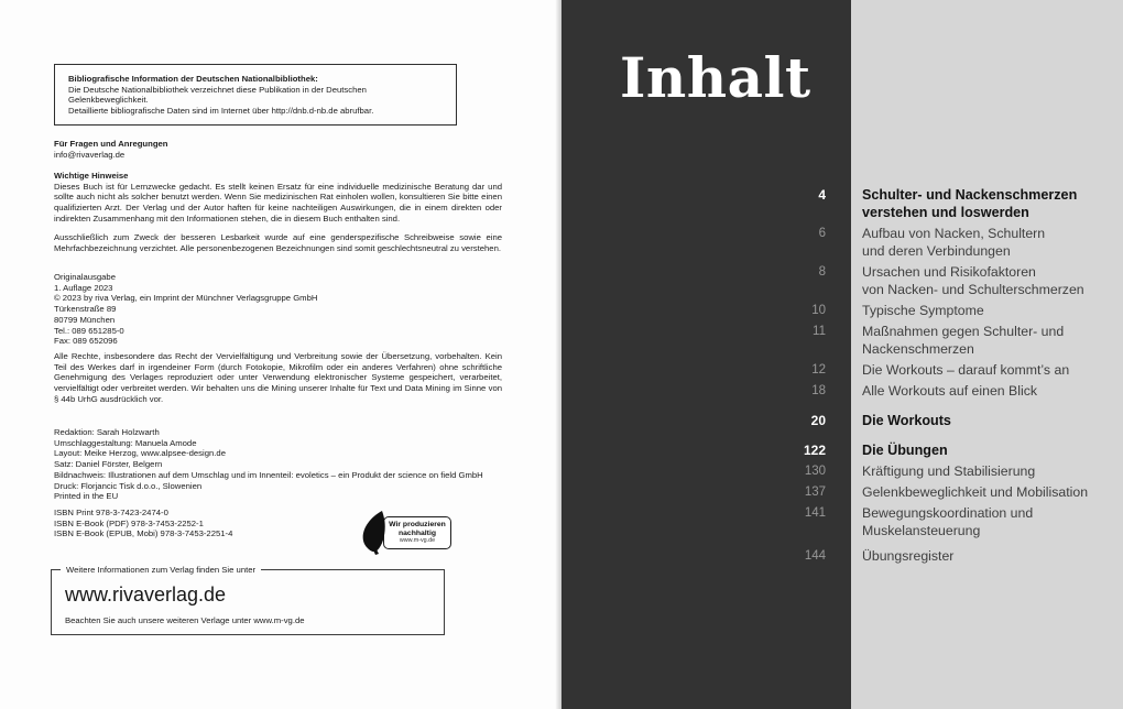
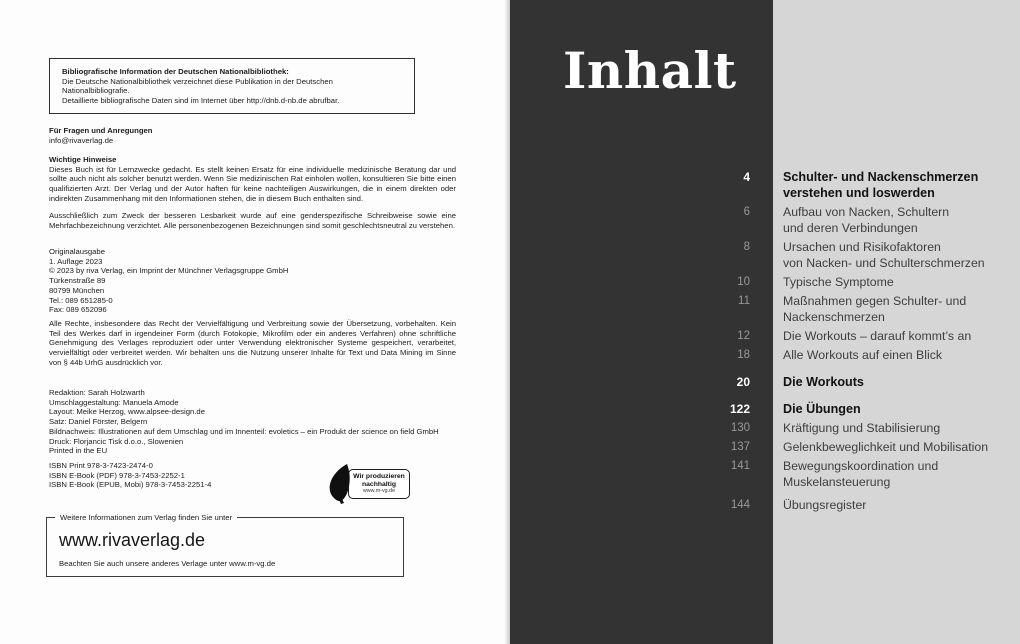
  Bibliografische Information der Deutschen Nationalbibliothek:
- Die Deutsche Nationalbibliothek verzeichnet diese Publikation in der Deutschen Gelenkbeweglichkeit.
+ Die Deutsche Nationalbibliothek verzeichnet diese Publikation in der Deutschen Nationalbibliografie.
  Detaillierte bibliografische Daten sind im Internet über http://dnb.d-nb.de abrufbar.
  Für Fragen und Anregungen
  info@rivaverlag.de
  Wichtige Hinweise
  Dieses Buch ist für Lernzwecke gedacht. Es stellt keinen Ersatz für eine individuelle medizinische Beratung dar und sollte auch nicht als solcher benutzt werden. Wenn Sie medizinischen Rat einholen wollen, konsultieren Sie bitte einen qualifizierten Arzt. Der Verlag und der Autor haften für keine nachteiligen Auswirkungen, die in einem direkten oder indirekten Zusammenhang mit den Informationen stehen, die in diesem Buch enthalten sind.
  Ausschließlich zum Zweck der besseren Lesbarkeit wurde auf eine genderspezifische Schreibweise sowie eine Mehrfachbezeichnung verzichtet. Alle personenbezogenen Bezeichnungen sind somit geschlechtsneutral zu verstehen.
  Originalausgabe
  1. Auflage 2023
  © 2023 by riva Verlag, ein Imprint der Münchner Verlagsgruppe GmbH
  Türkenstraße 89
  80799 München
  Tel.: 089 651285-0
  Fax: 089 652096
- Alle Rechte, insbesondere das Recht der Vervielfältigung und Verbreitung sowie der Übersetzung, vorbehalten. Kein Teil des Werkes darf in irgendeiner Form (durch Fotokopie, Mikrofilm oder ein anderes Verfahren) ohne schriftliche Genehmigung des Verlages reproduziert oder unter Verwendung elektronischer Systeme gespeichert, verarbeitet, vervielfältigt oder verbreitet werden. Wir behalten uns die Mining unserer Inhalte für Text und Data Mining im Sinne von § 44b UrhG ausdrücklich vor.
+ Alle Rechte, insbesondere das Recht der Vervielfältigung und Verbreitung sowie der Übersetzung, vorbehalten. Kein Teil des Werkes darf in irgendeiner Form (durch Fotokopie, Mikrofilm oder ein anderes Verfahren) ohne schriftliche Genehmigung des Verlages reproduziert oder unter Verwendung elektronischer Systeme gespeichert, verarbeitet, vervielfältigt oder verbreitet werden. Wir behalten uns die Nutzung unserer Inhalte für Text und Data Mining im Sinne von § 44b UrhG ausdrücklich vor.
  Redaktion: Sarah Holzwarth
  Umschlaggestaltung: Manuela Amode
  Layout: Meike Herzog, www.alpsee-design.de
  Satz: Daniel Förster, Belgern
  Bildnachweis: Illustrationen auf dem Umschlag und im Innenteil: evoletics – ein Produkt der science on field GmbH
  Druck: Florjancic Tisk d.o.o., Slowenien
  Printed in the EU
  ISBN Print 978-3-7423-2474-0
  ISBN E-Book (PDF) 978-3-7453-2252-1
  ISBN E-Book (EPUB, Mobi) 978-3-7453-2251-4
  Weitere Informationen zum Verlag finden Sie unter
  www.rivaverlag.de
- Beachten Sie auch unsere weiteren Verlage unter www.m-vg.de
+ Beachten Sie auch unsere anderes Verlage unter www.m-vg.de
  Inhalt
  4
  Schulter- und Nackenschmerzen
  verstehen und loswerden
  6
  Aufbau von Nacken, Schultern
  und deren Verbindungen
  8
  Ursachen und Risikofaktoren
  von Nacken- und Schulterschmerzen
  10
  Typische Symptome
  11
  Maßnahmen gegen Schulter- und
  Nackenschmerzen
  12
  Die Workouts – darauf kommt’s an
  18
  Alle Workouts auf einen Blick
  20
  Die Workouts
  122
  Die Übungen
  130
  Kräftigung und Stabilisierung
  137
  Gelenkbeweglichkeit und Mobilisation
  141
  Bewegungskoordination und
  Muskelansteuerung
  144
  Übungsregister
